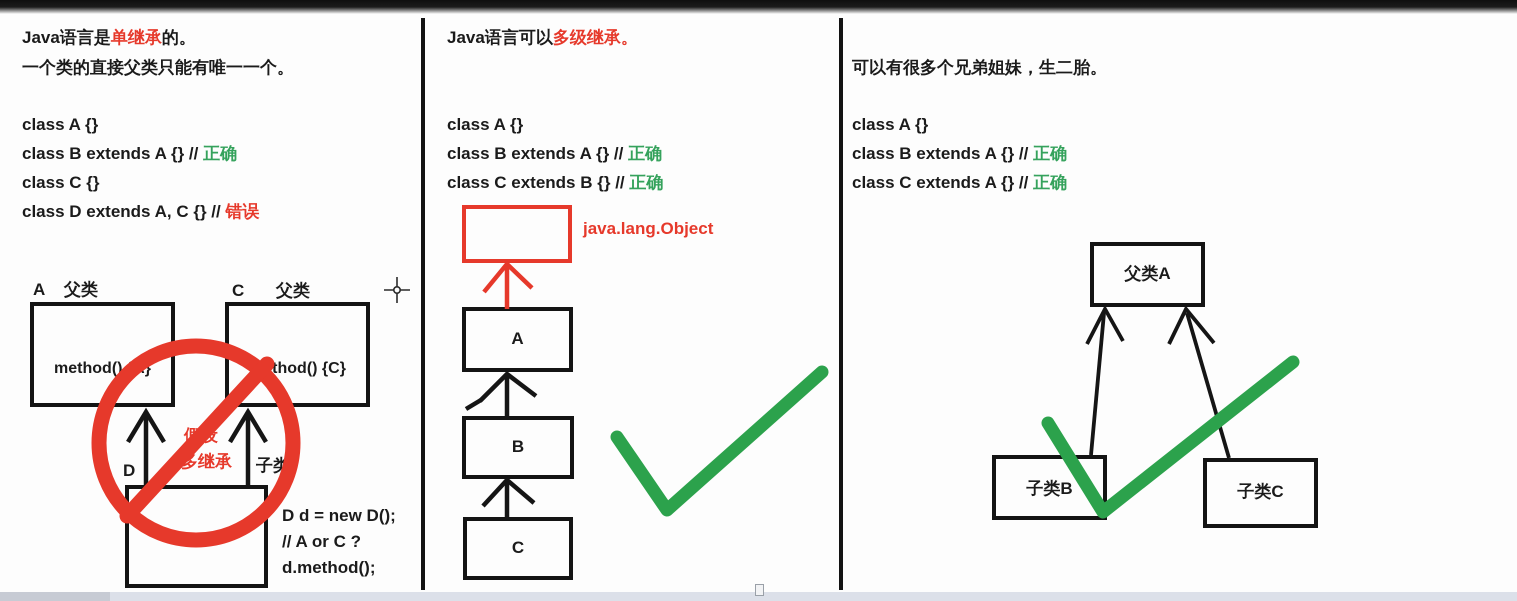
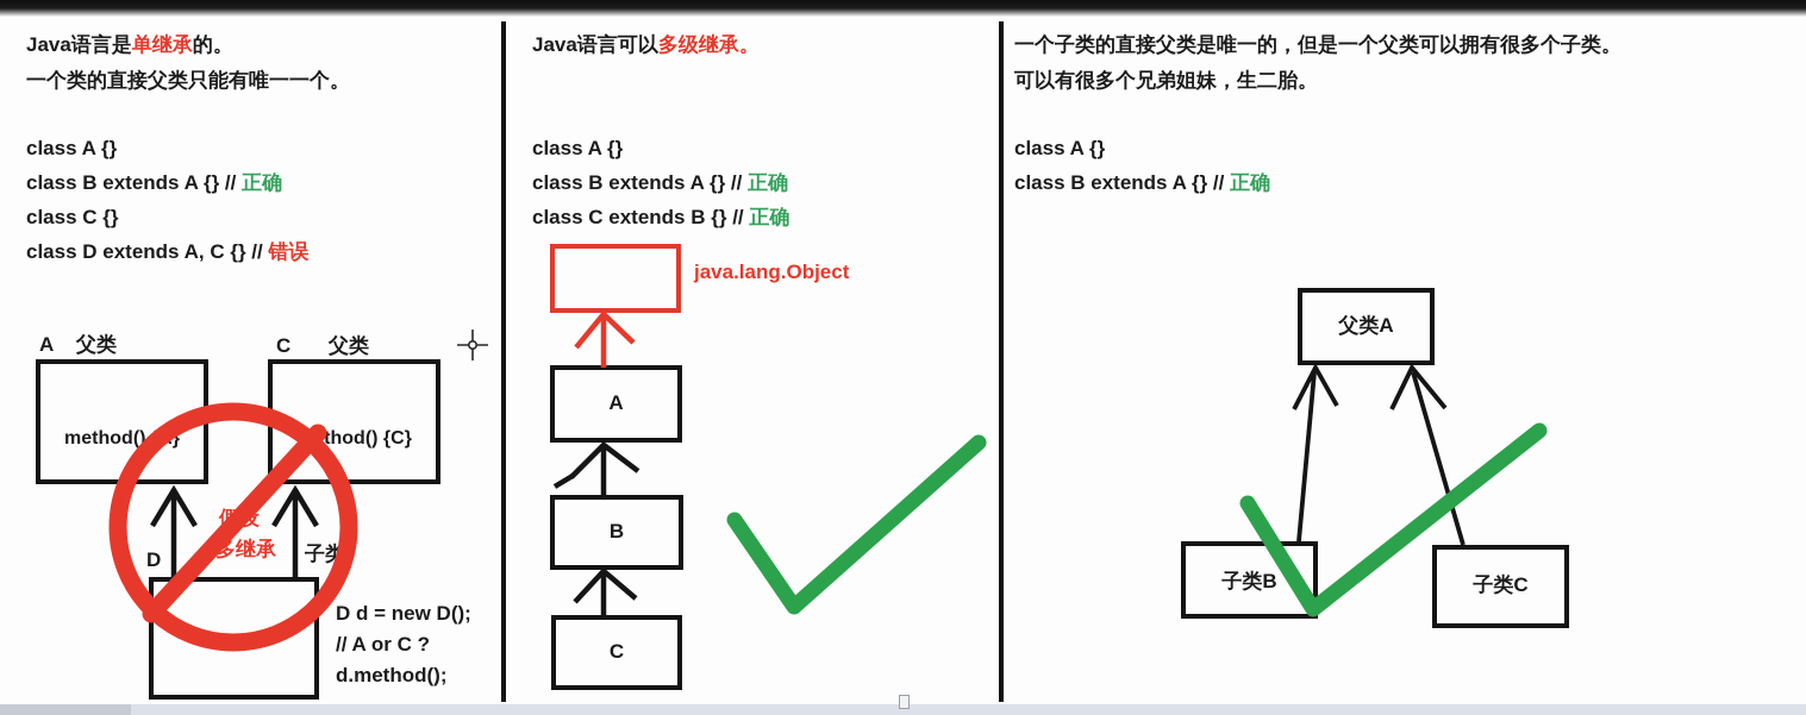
  Java语言是单继承的。
  一个类的直接父类只能有唯一一个。
  class A {}
  class B extends A {} // 正确
  class C {}
  class D extends A, C {} // 错误
  A
  父类
  method()}
  C
  父类
  thod() {C}
  多继承
  D
  子类
  D d = new D();
  // A or C ?
  d.method();
  Java语言可以多级继承。
  class A {}
  class B extends A {} // 正确
  class C extends B {} // 正确
  java.lang.Object
  A
  B
  C
+ 一个子类的直接父类是唯一的，但是一个父类可以拥有很多个子类。
  可以有很多个兄弟姐妹，生二胎。
  class A {}
  class B extends A {} // 正确
- class C extends A {} // 正确
  父类A
  子类B
  子类C
